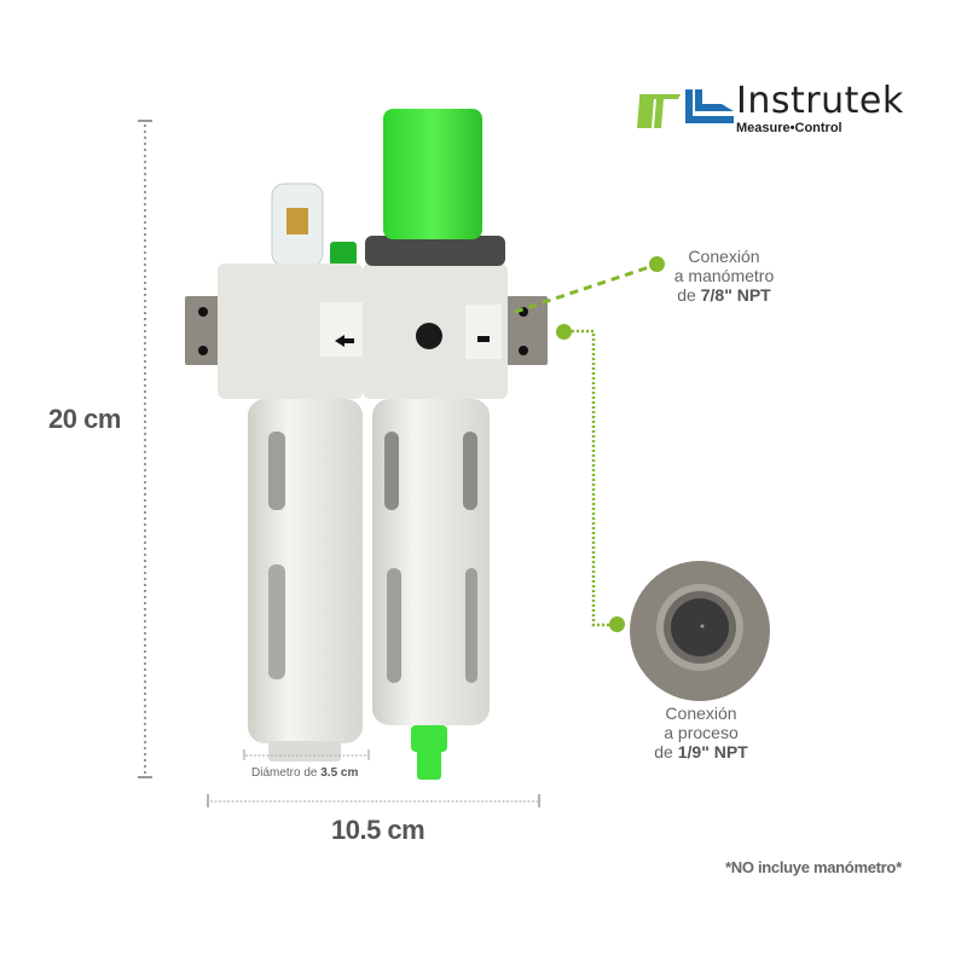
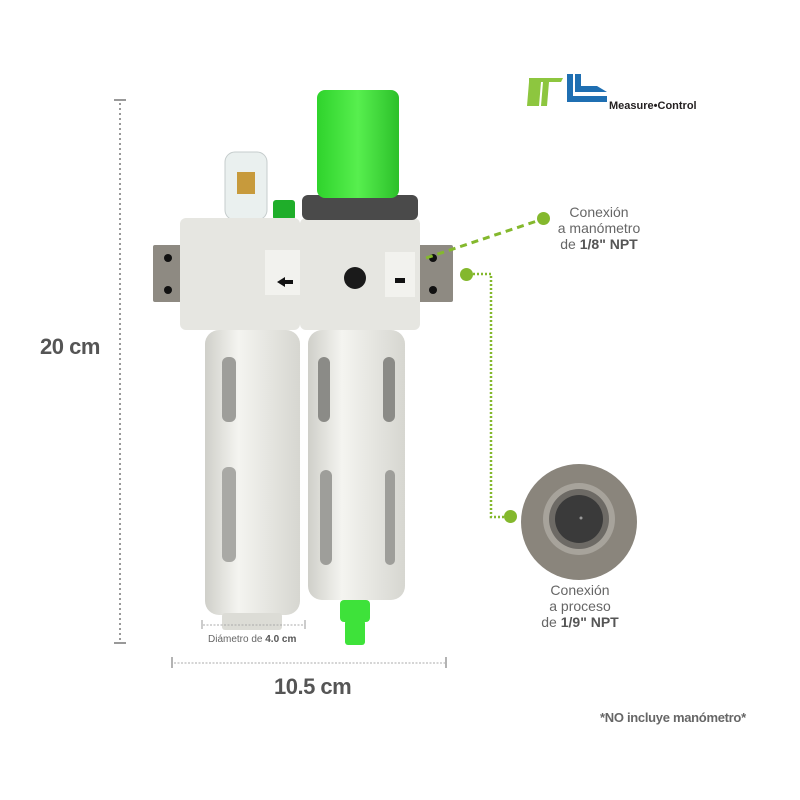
- Instrutek
  Measure•Control
  20 cm
- Diámetro de 3.5 cm
+ Diámetro de 4.0 cm
  10.5 cm
  Conexión
  a manómetro
- de 7/8" NPT
+ de 1/8" NPT
  Conexión
  a proceso
  de 1/9" NPT
  *NO incluye manómetro*
